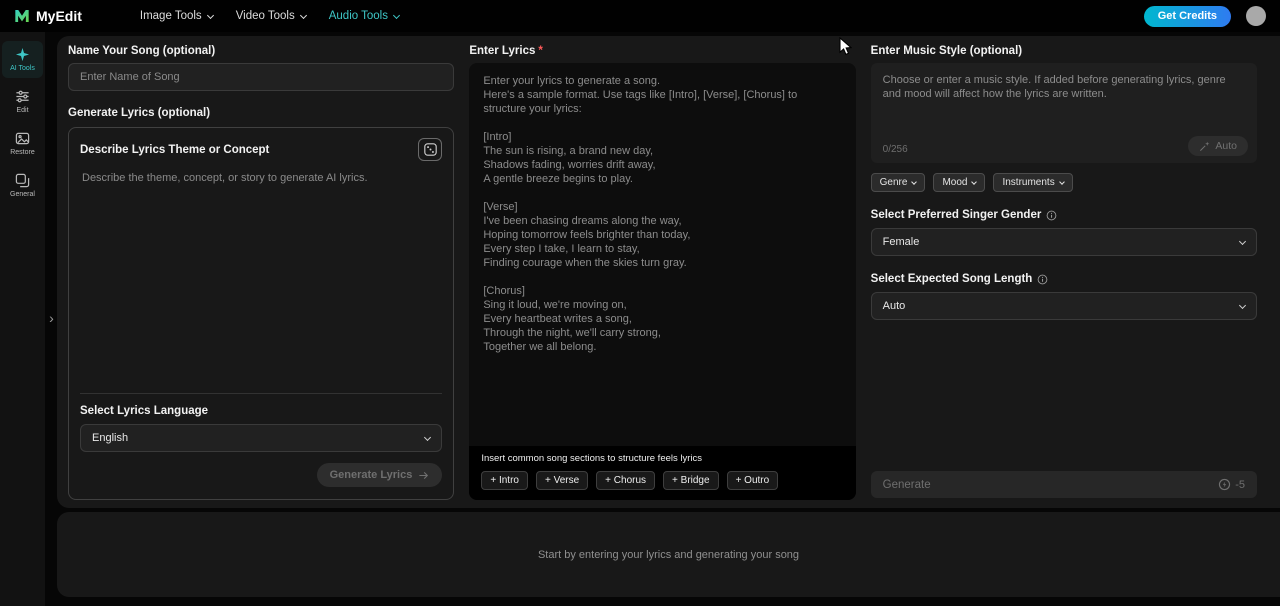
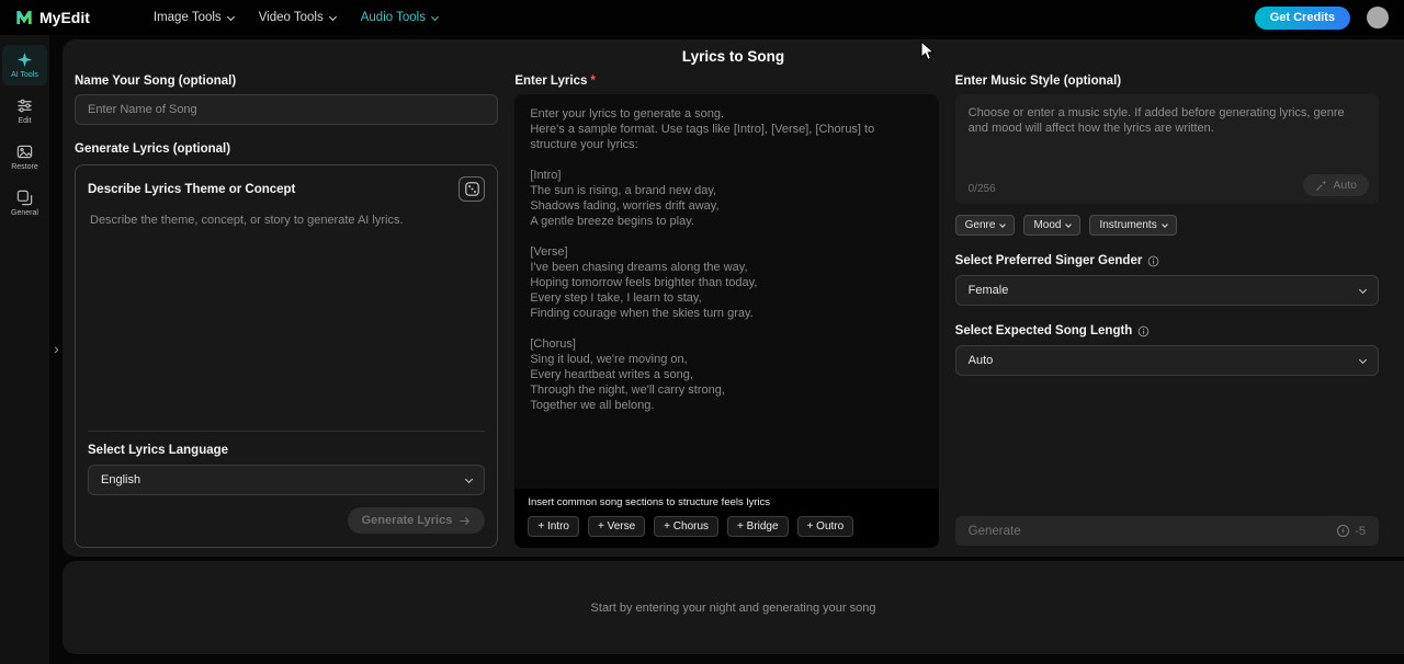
  MyEdit
  Image Tools
  Video Tools
  Audio Tools
  Get Credits
  ›
+ Lyrics to Song
  Name Your Song (optional)
  Enter Name of Song
  Generate Lyrics (optional)
  Describe Lyrics Theme or Concept
  Describe the theme, concept, or story to generate AI lyrics.
  Select Lyrics Language
  English
  Generate Lyrics
  Enter Lyrics
  *
  Enter your lyrics to generate a song.
  Here's a sample format. Use tags like [Intro], [Verse], [Chorus] to structure your lyrics:
  [Intro]
  The sun is rising, a brand new day,
  Shadows fading, worries drift away,
  A gentle breeze begins to play.
  [Verse]
  I've been chasing dreams along the way,
  Hoping tomorrow feels brighter than today,
  Every step I take, I learn to stay,
  Finding courage when the skies turn gray.
  [Chorus]
  Sing it loud, we're moving on,
  Every heartbeat writes a song,
  Through the night, we'll carry strong,
  Together we all belong.
  Insert common song sections to structure feels lyrics
  + Intro
  + Verse
  + Chorus
  + Bridge
  + Outro
  Enter Music Style (optional)
  0/256
  Auto
  Genre
  Mood
  Instruments
  Select Preferred Singer Gender
  Female
  Select Expected Song Length
  Auto
  Generate
  -5
- Start by entering your lyrics and generating your song
+ Start by entering your night and generating your song
